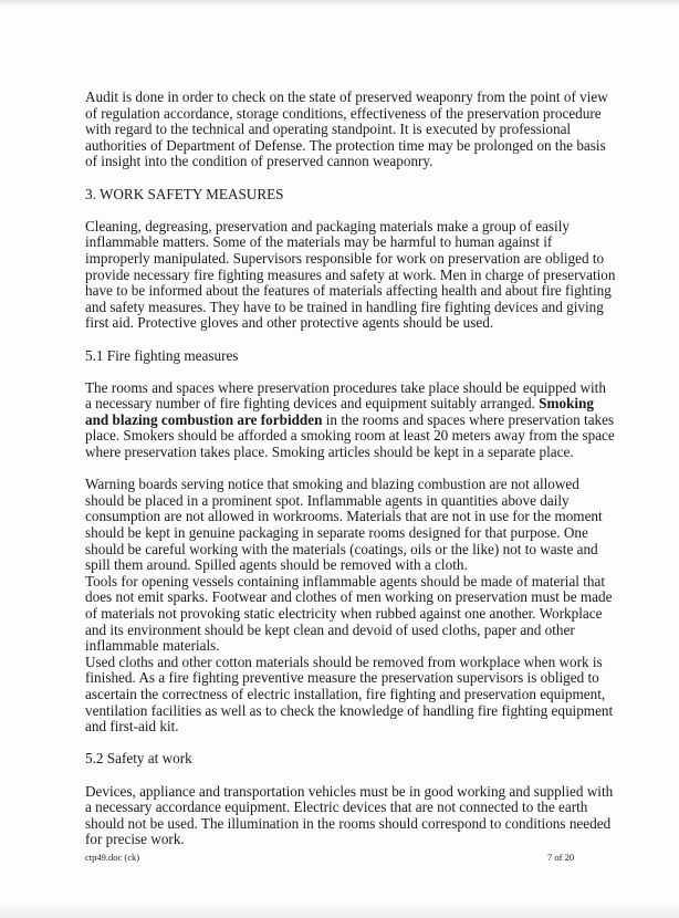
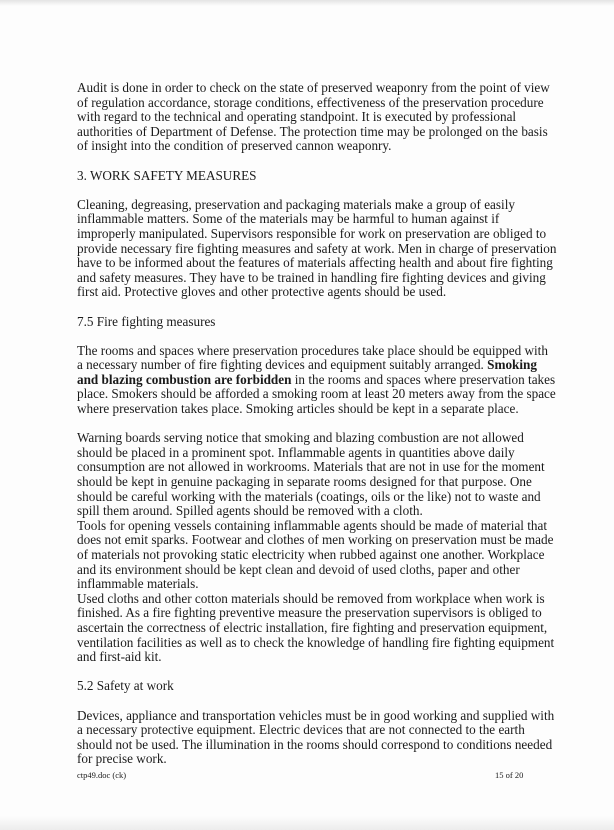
  Audit is done in order to check on the state of preserved weaponry from the point of view of regulation accordance, storage conditions, effectiveness of the preservation procedure with regard to the technical and operating standpoint. It is executed by professional authorities of Department of Defense. The protection time may be prolonged on the basis of insight into the condition of preserved cannon weaponry.
  3. WORK SAFETY MEASURES
  Cleaning, degreasing, preservation and packaging materials make a group of easily inflammable matters. Some of the materials may be harmful to human against if improperly manipulated. Supervisors responsible for work on preservation are obliged to provide necessary fire fighting measures and safety at work. Men in charge of preservation have to be informed about the features of materials affecting health and about fire fighting and safety measures. They have to be trained in handling fire fighting devices and giving first aid. Protective gloves and other protective agents should be used.
- 5.1 Fire fighting measures
+ 7.5 Fire fighting measures
  The rooms and spaces where preservation procedures take place should be equipped with a necessary number of fire fighting devices and equipment suitably arranged. Smoking and blazing combustion are forbidden in the rooms and spaces where preservation takes place. Smokers should be afforded a smoking room at least 20 meters away from the space where preservation takes place. Smoking articles should be kept in a separate place.
  Warning boards serving notice that smoking and blazing combustion are not allowed should be placed in a prominent spot. Inflammable agents in quantities above daily consumption are not allowed in workrooms. Materials that are not in use for the moment should be kept in genuine packaging in separate rooms designed for that purpose. One should be careful working with the materials (coatings, oils or the like) not to waste and spill them around. Spilled agents should be removed with a cloth.
  Tools for opening vessels containing inflammable agents should be made of material that does not emit sparks. Footwear and clothes of men working on preservation must be made of materials not provoking static electricity when rubbed against one another. Workplace and its environment should be kept clean and devoid of used cloths, paper and other inflammable materials.
  Used cloths and other cotton materials should be removed from workplace when work is finished. As a fire fighting preventive measure the preservation supervisors is obliged to ascertain the correctness of electric installation, fire fighting and preservation equipment, ventilation facilities as well as to check the knowledge of handling fire fighting equipment and first-aid kit.
  5.2 Safety at work
- Devices, appliance and transportation vehicles must be in good working and supplied with a necessary accordance equipment. Electric devices that are not connected to the earth should not be used. The illumination in the rooms should correspond to conditions needed for precise work.
+ Devices, appliance and transportation vehicles must be in good working and supplied with a necessary protective equipment. Electric devices that are not connected to the earth should not be used. The illumination in the rooms should correspond to conditions needed for precise work.
  ctp49.doc (ck)
- 7 of 20
+ 15 of 20
